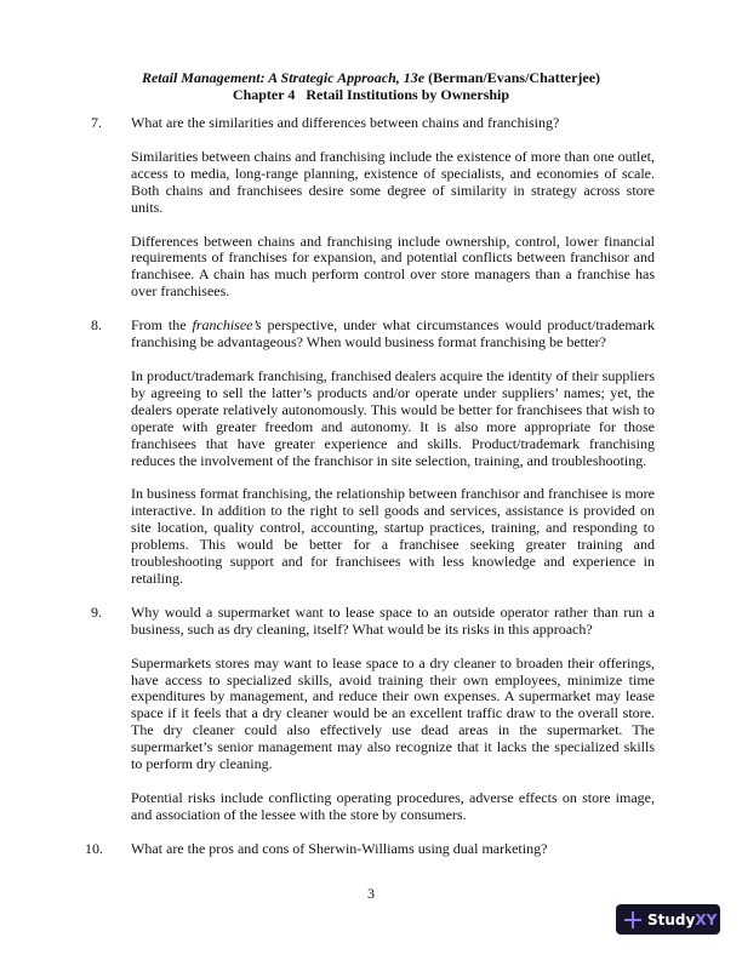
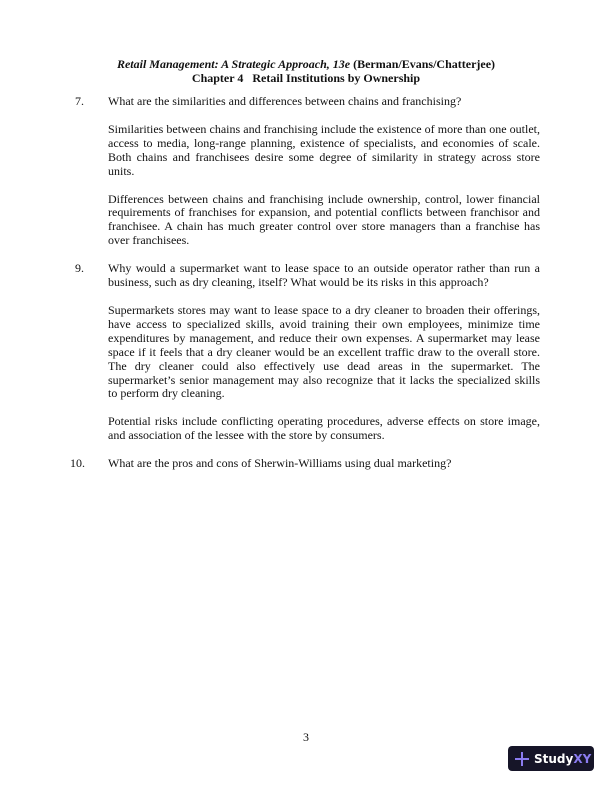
  Retail Management: A Strategic Approach, 13e (Berman/Evans/Chatterjee)
  Chapter 4 Retail Institutions by Ownership
  7.
  What are the similarities and differences between chains and franchising?
  Similarities between chains and franchising include the existence of more than one outlet, access to media, long-range planning, existence of specialists, and economies of scale. Both chains and franchisees desire some degree of similarity in strategy across store units.
- Differences between chains and franchising include ownership, control, lower financial requirements of franchises for expansion, and potential conflicts between franchisor and franchisee. A chain has much perform control over store managers than a franchise has over franchisees.
+ Differences between chains and franchising include ownership, control, lower financial requirements of franchises for expansion, and potential conflicts between franchisor and franchisee. A chain has much greater control over store managers than a franchise has over franchisees.
- 8.
- From the franchisee’s perspective, under what circumstances would product/trademark franchising be advantageous? When would business format franchising be better?
- In product/trademark franchising, franchised dealers acquire the identity of their suppliers by agreeing to sell the latter’s products and/or operate under suppliers’ names; yet, the dealers operate relatively autonomously. This would be better for franchisees that wish to operate with greater freedom and autonomy. It is also more appropriate for those franchisees that have greater experience and skills. Product/trademark franchising reduces the involvement of the franchisor in site selection, training, and troubleshooting.
- In business format franchising, the relationship between franchisor and franchisee is more interactive. In addition to the right to sell goods and services, assistance is provided on site location, quality control, accounting, startup practices, training, and responding to problems. This would be better for a franchisee seeking greater training and troubleshooting support and for franchisees with less knowledge and experience in retailing.
  9.
  Why would a supermarket want to lease space to an outside operator rather than run a business, such as dry cleaning, itself? What would be its risks in this approach?
  Supermarkets stores may want to lease space to a dry cleaner to broaden their offerings, have access to specialized skills, avoid training their own employees, minimize time expenditures by management, and reduce their own expenses. A supermarket may lease space if it feels that a dry cleaner would be an excellent traffic draw to the overall store. The dry cleaner could also effectively use dead areas in the supermarket. The supermarket’s senior management may also recognize that it lacks the specialized skills to perform dry cleaning.
  Potential risks include conflicting operating procedures, adverse effects on store image, and association of the lessee with the store by consumers.
  10.
  What are the pros and cons of Sherwin-Williams using dual marketing?
  3
  StudyXY
